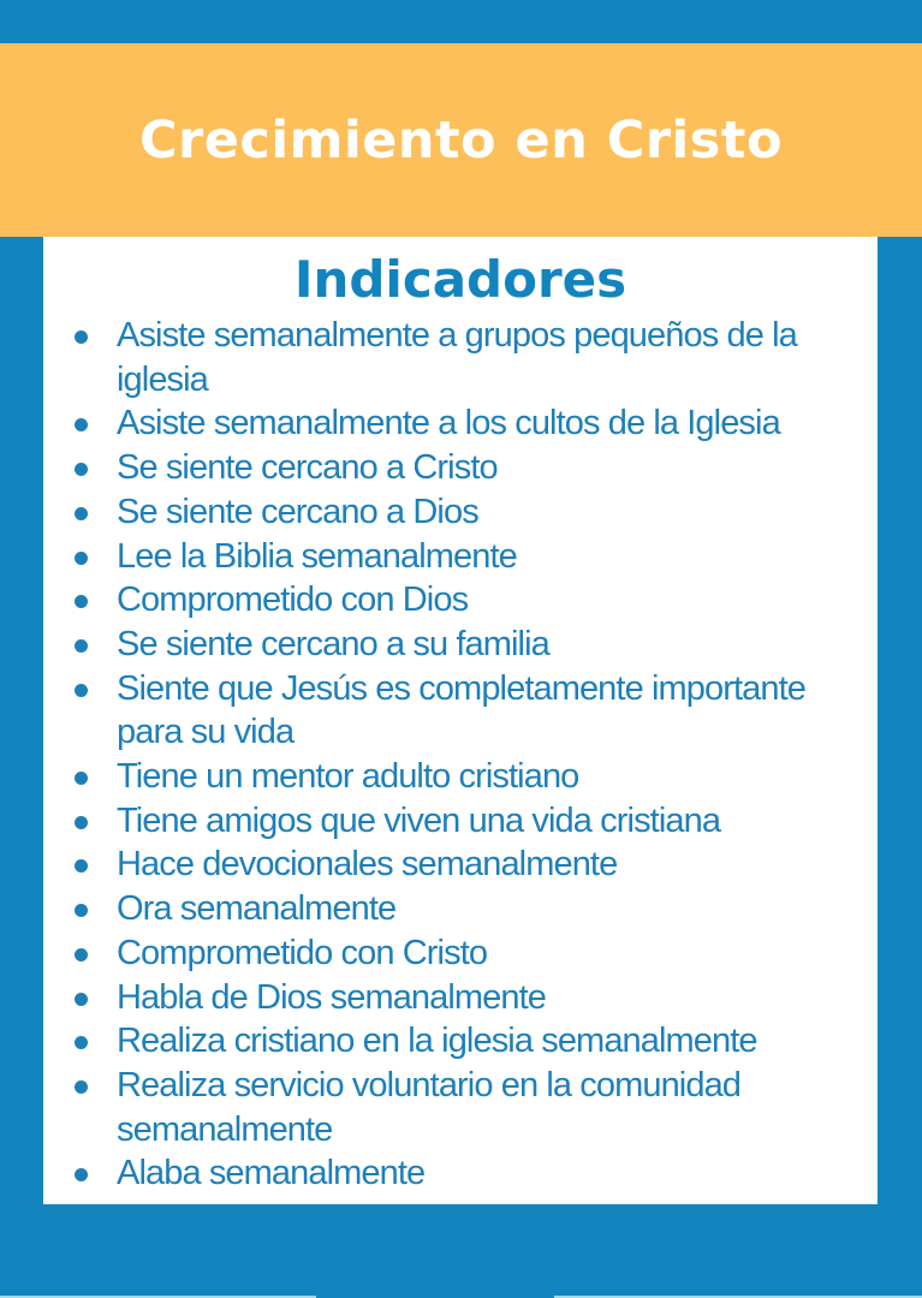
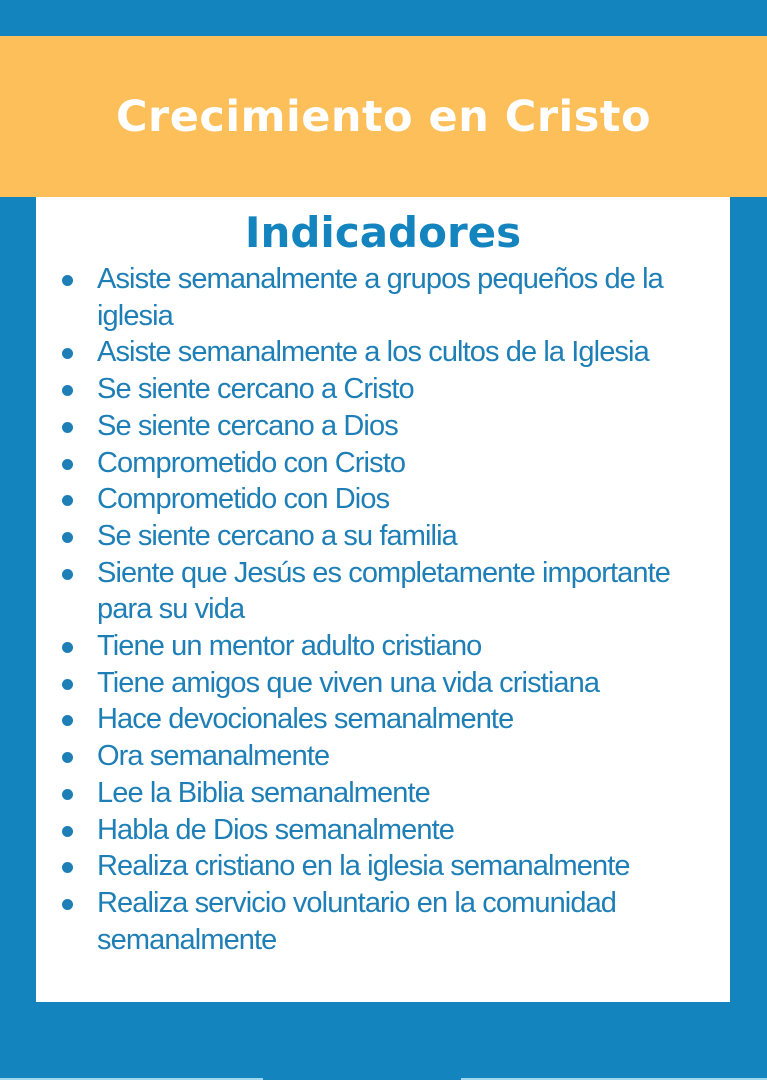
  Crecimiento en Cristo
  Indicadores
  Asiste semanalmente a grupos pequeños de la iglesia
  Asiste semanalmente a los cultos de la Iglesia
  Se siente cercano a Cristo
  Se siente cercano a Dios
- Lee la Biblia semanalmente
+ Comprometido con Cristo
  Comprometido con Dios
  Se siente cercano a su familia
  Siente que Jesús es completamente importante para su vida
  Tiene un mentor adulto cristiano
  Tiene amigos que viven una vida cristiana
  Hace devocionales semanalmente
  Ora semanalmente
- Comprometido con Cristo
+ Lee la Biblia semanalmente
  Habla de Dios semanalmente
  Realiza cristiano en la iglesia semanalmente
  Realiza servicio voluntario en la comunidad semanalmente
- Alaba semanalmente
